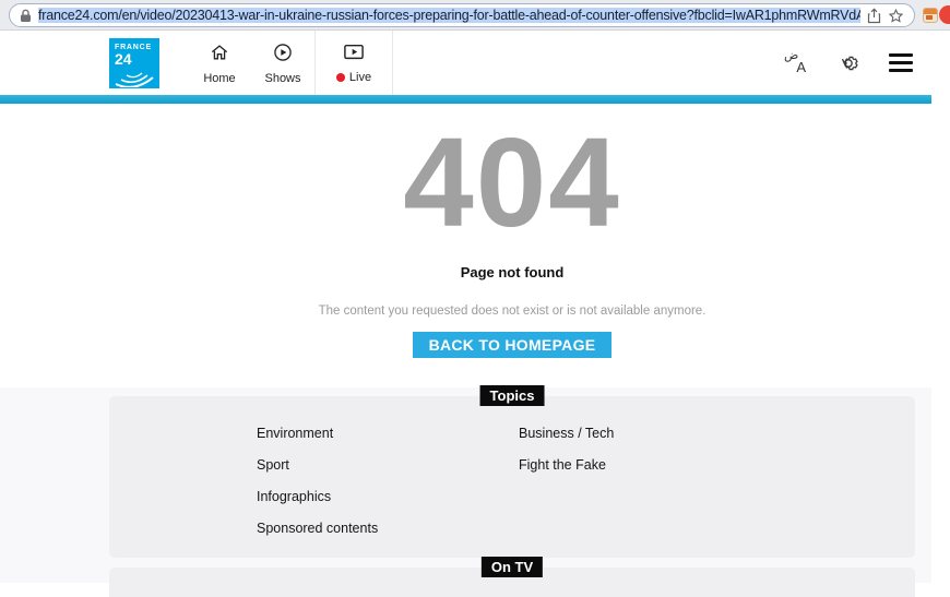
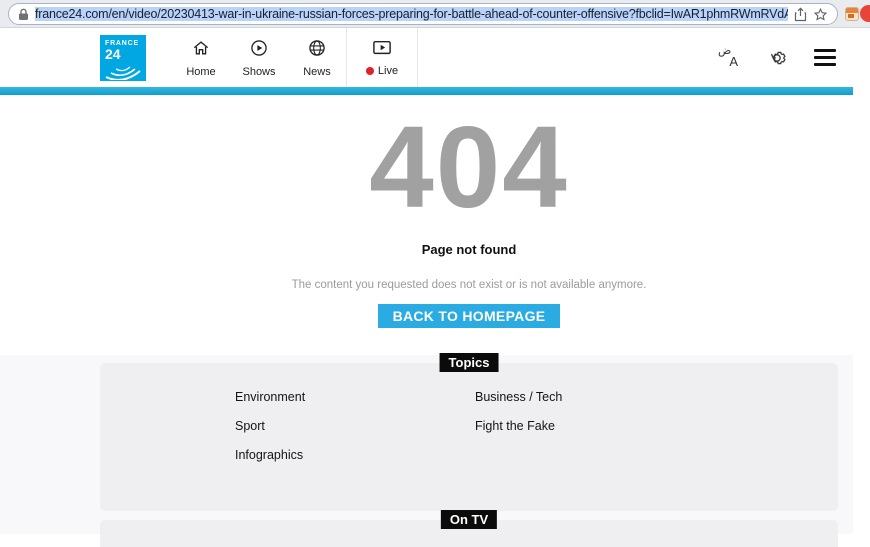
  france24.com/en/video/20230413-war-in-ukraine-russian-forces-preparing-for-battle-ahead-of-counter-offensive?fbclid=IwAR1phmRWmRVd
  24
  Home
  Shows
+ News
  Live
  ض
  A
  404
  Page not found
  The content you requested does not exist or is not available anymore.
  BACK TO HOMEPAGE
  Topics
  Environment
  Sport
  Infographics
- Sponsored contents
  Business / Tech
  Fight the Fake
  On TV
